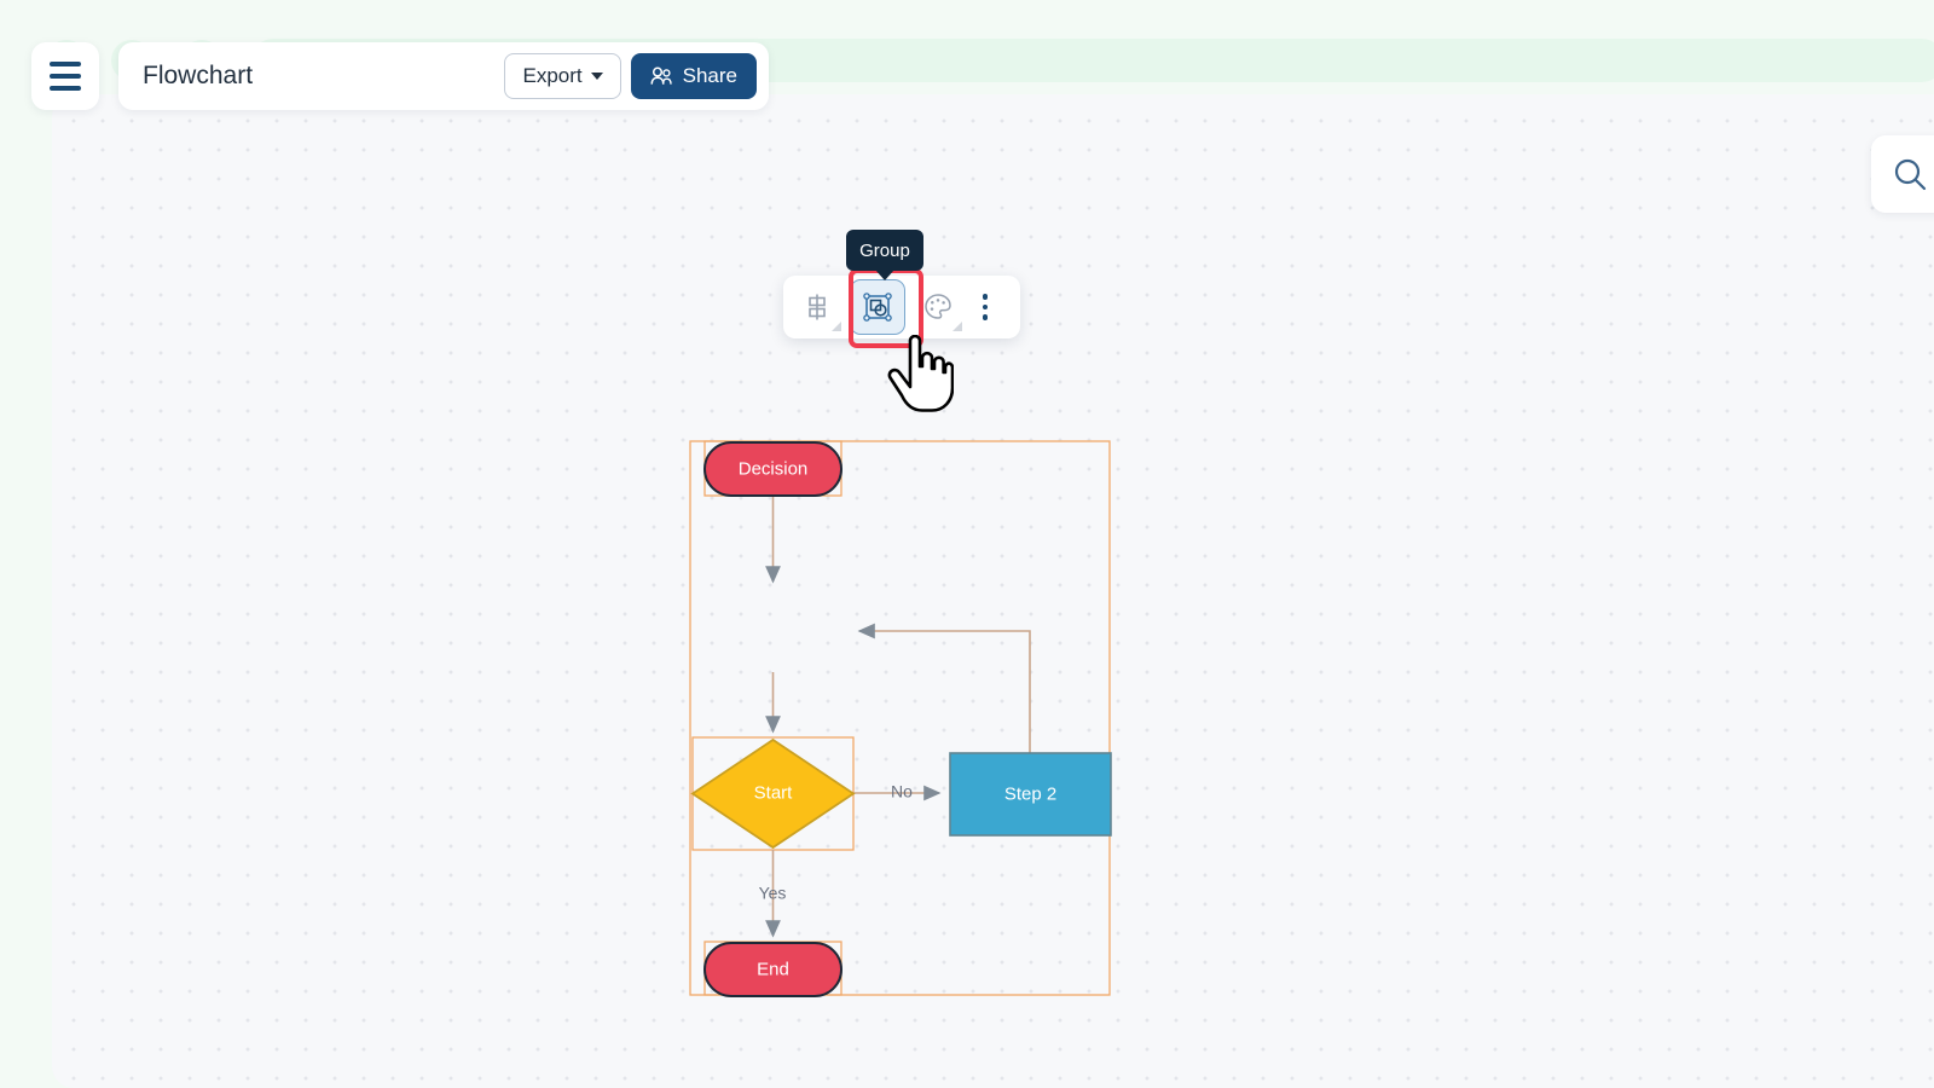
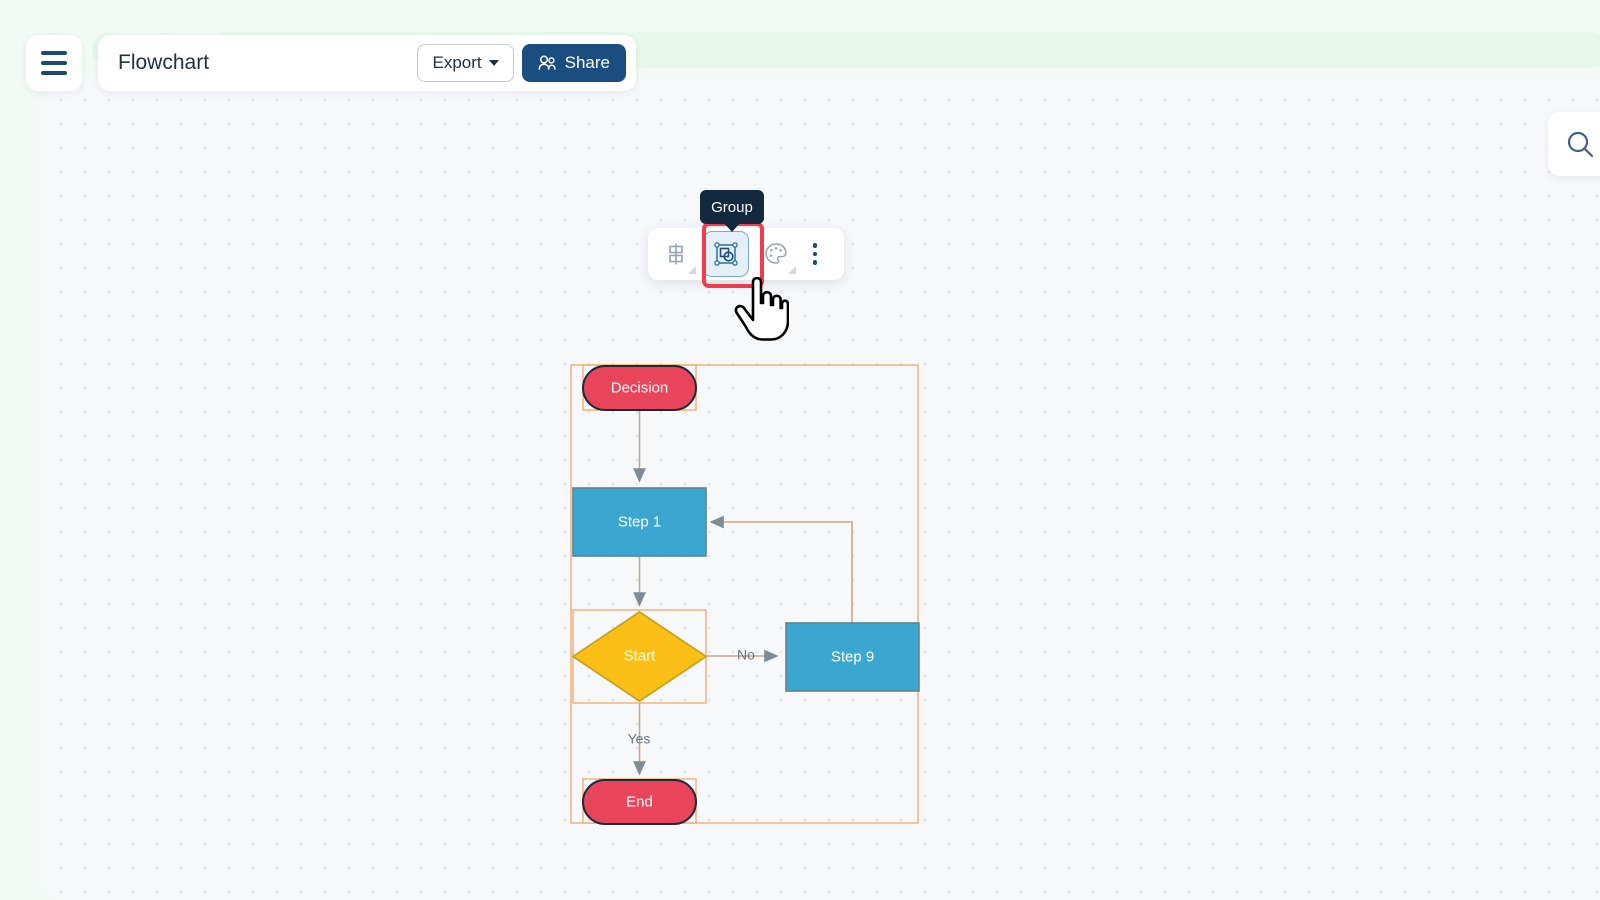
  No
  Yes
  Decision
+ Step 1
  Start
- Step 2
+ Step 9
  End
  Flowchart
  Export
  Share
  Group
